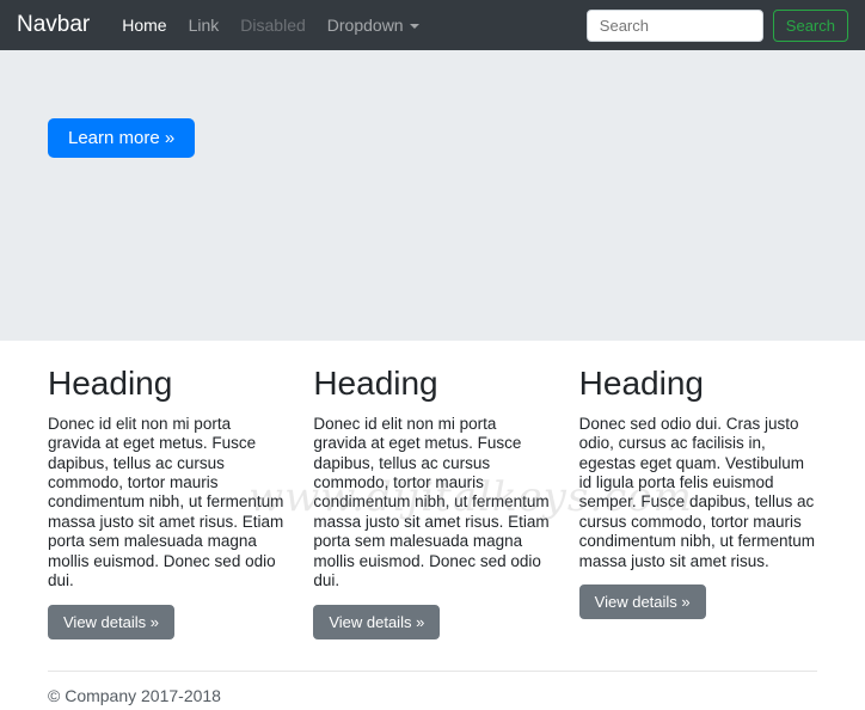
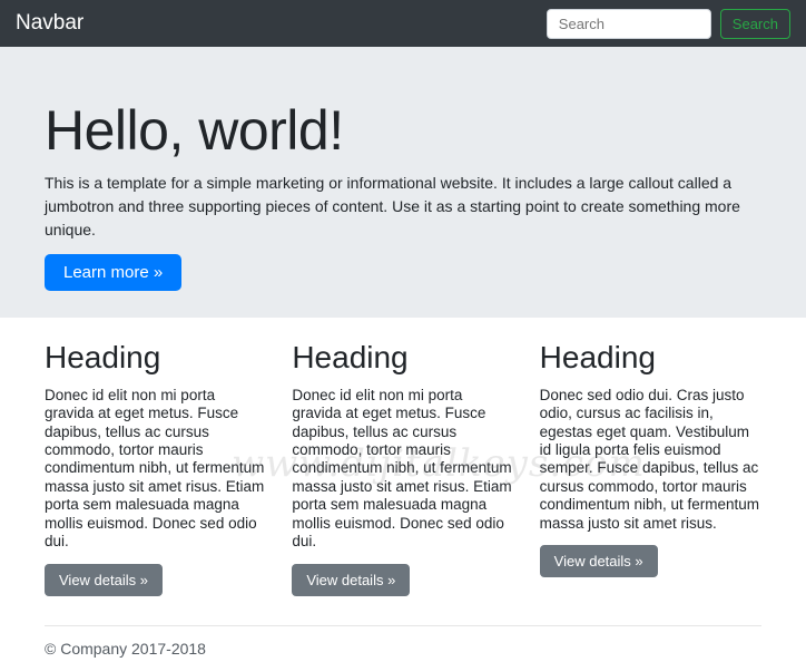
  Navbar
- Home
- Link
- Disabled
- Dropdown
  Search
  Search
+ Hello, world!
+ This is a template for a simple marketing or informational website. It includes a large callout called a jumbotron and three supporting pieces of content. Use it as a starting point to create something more unique.
  Learn more »
  Heading
  Donec id elit non mi porta gravida at eget metus. Fusce dapibus, tellus ac cursus commodo, tortor mauris condimentum nibh, ut fermentum massa justo sit amet risus. Etiam porta sem malesuada magna mollis euismod. Donec sed odio dui.
  View details »
  Heading
  Donec id elit non mi porta gravida at eget metus. Fusce dapibus, tellus ac cursus commodo, tortor mauris condimentum nibh, ut fermentum massa justo sit amet risus. Etiam porta sem malesuada magna mollis euismod. Donec sed odio dui.
  View details »
  Heading
  Donec sed odio dui. Cras justo odio, cursus ac facilisis in, egestas eget quam. Vestibulum id ligula porta felis euismod semper. Fusce dapibus, tellus ac cursus commodo, tortor mauris condimentum nibh, ut fermentum massa justo sit amet risus.
  View details »
  © Company 2017-2018
  www.dijitalkeys.com
